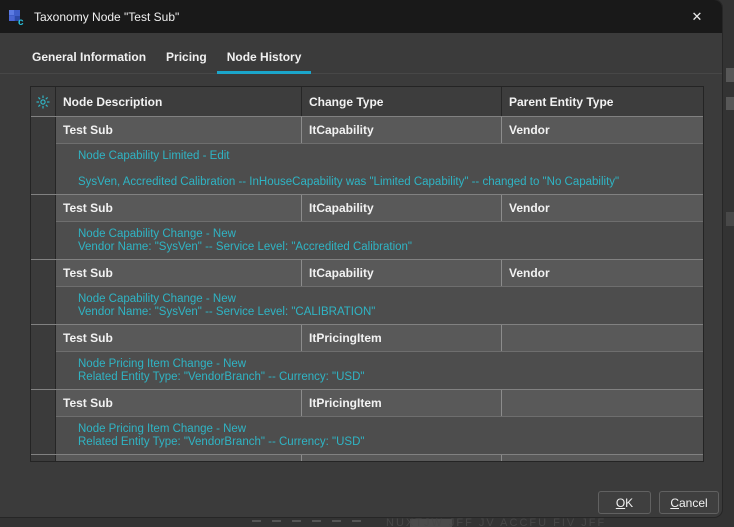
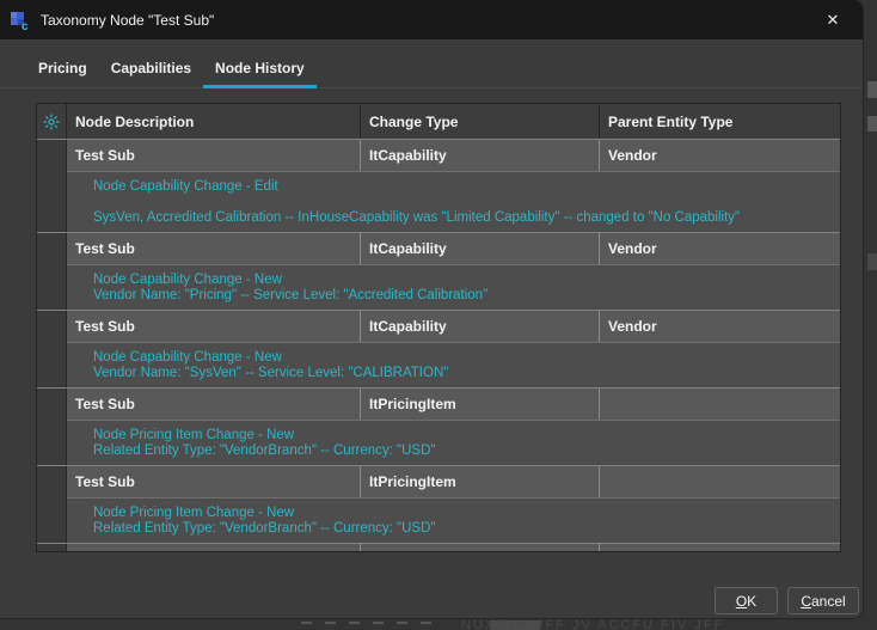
  NUXTJW JFF JV ACCFU FIV JFF
  c
  Taxonomy Node "Test Sub"
  ✕
- General Information
  Pricing
+ Capabilities
  Node History
  Node Description
  Change Type
  Parent Entity Type
  Test Sub
  ItCapability
  Vendor
- Node Capability Limited - Edit
+ Node Capability Change - Edit
  SysVen, Accredited Calibration -- InHouseCapability was "Limited Capability" -- changed to "No Capability"
  Test Sub
  ItCapability
  Vendor
  Node Capability Change - New
- Vendor Name: "SysVen" -- Service Level: "Accredited Calibration"
+ Vendor Name: "Pricing" -- Service Level: "Accredited Calibration"
  Test Sub
  ItCapability
  Vendor
  Node Capability Change - New
  Vendor Name: "SysVen" -- Service Level: "CALIBRATION"
  Test Sub
  ItPricingItem
  Node Pricing Item Change - New
  Related Entity Type: "VendorBranch" -- Currency: "USD"
  Test Sub
  ItPricingItem
  Node Pricing Item Change - New
  Related Entity Type: "VendorBranch" -- Currency: "USD"
  OK
  Cancel
